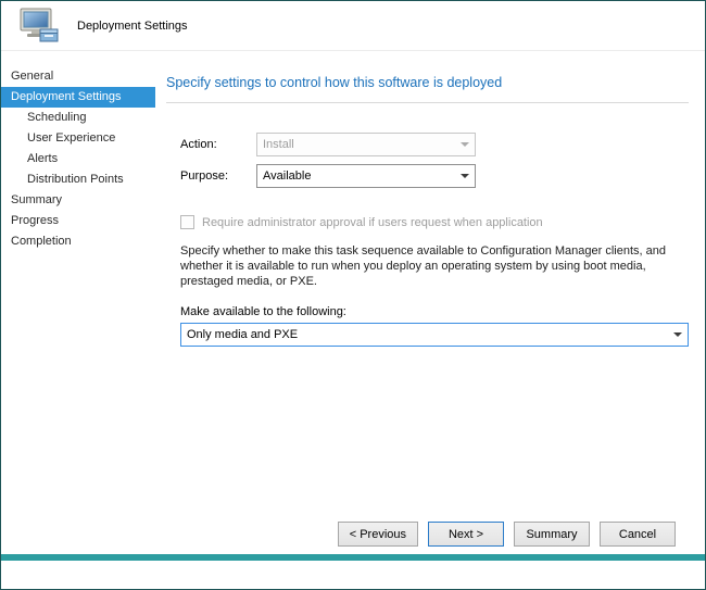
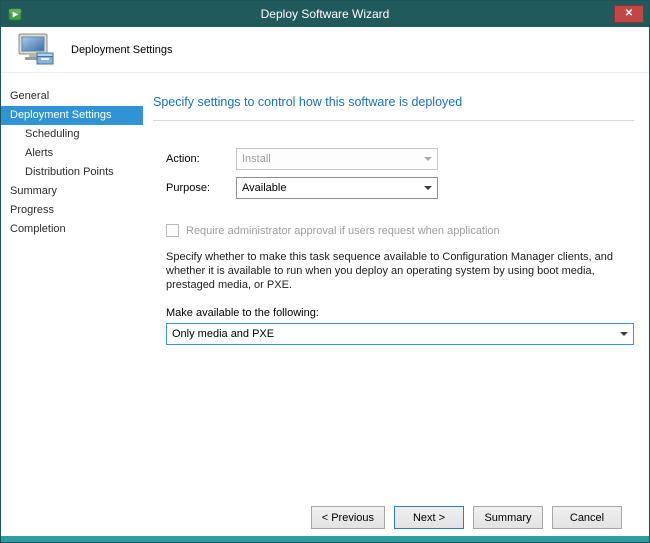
+ Deploy Software Wizard
+ ✕
  Deployment Settings
  General
  Deployment Settings
  Scheduling
- User Experience
  Alerts
  Distribution Points
  Summary
  Progress
  Completion
  Specify settings to control how this software is deployed
  Action:
  Install
  Purpose:
  Available
  Require administrator approval if users request when application
  Specify whether to make this task sequence available to Configuration Manager clients, and whether it is available to run when you deploy an operating system by using boot media, prestaged media, or PXE.
  Make available to the following:
  Only media and PXE
  < Previous
  Next >
  Summary
  Cancel
